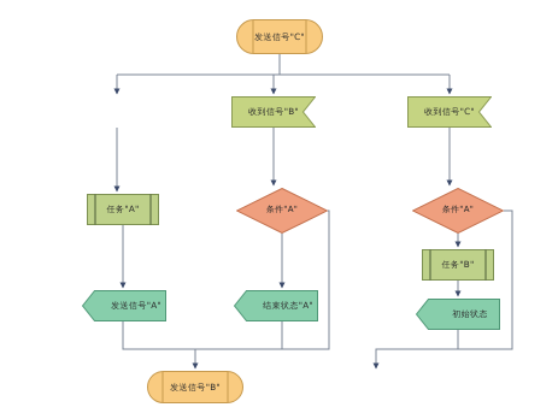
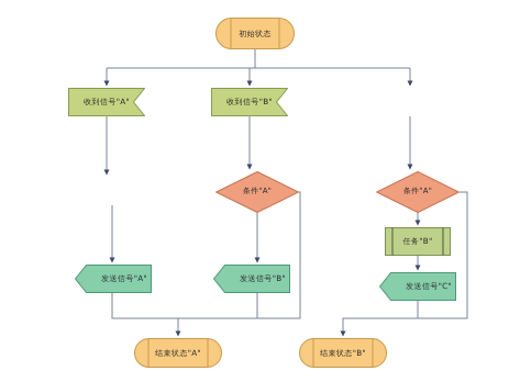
- 发送信号"C"
+ 初始状态
+ 收到信号"A"
  收到信号"B"
- 收到信号"C"
- 任务"A"
  条件"A"
  条件"A"
  任务"B"
  发送信号"A"
- 结束状态"A"
+ 发送信号"B"
- 初始状态
+ 发送信号"C"
- 发送信号"B"
+ 结束状态"A"
+ 结束状态"B"
